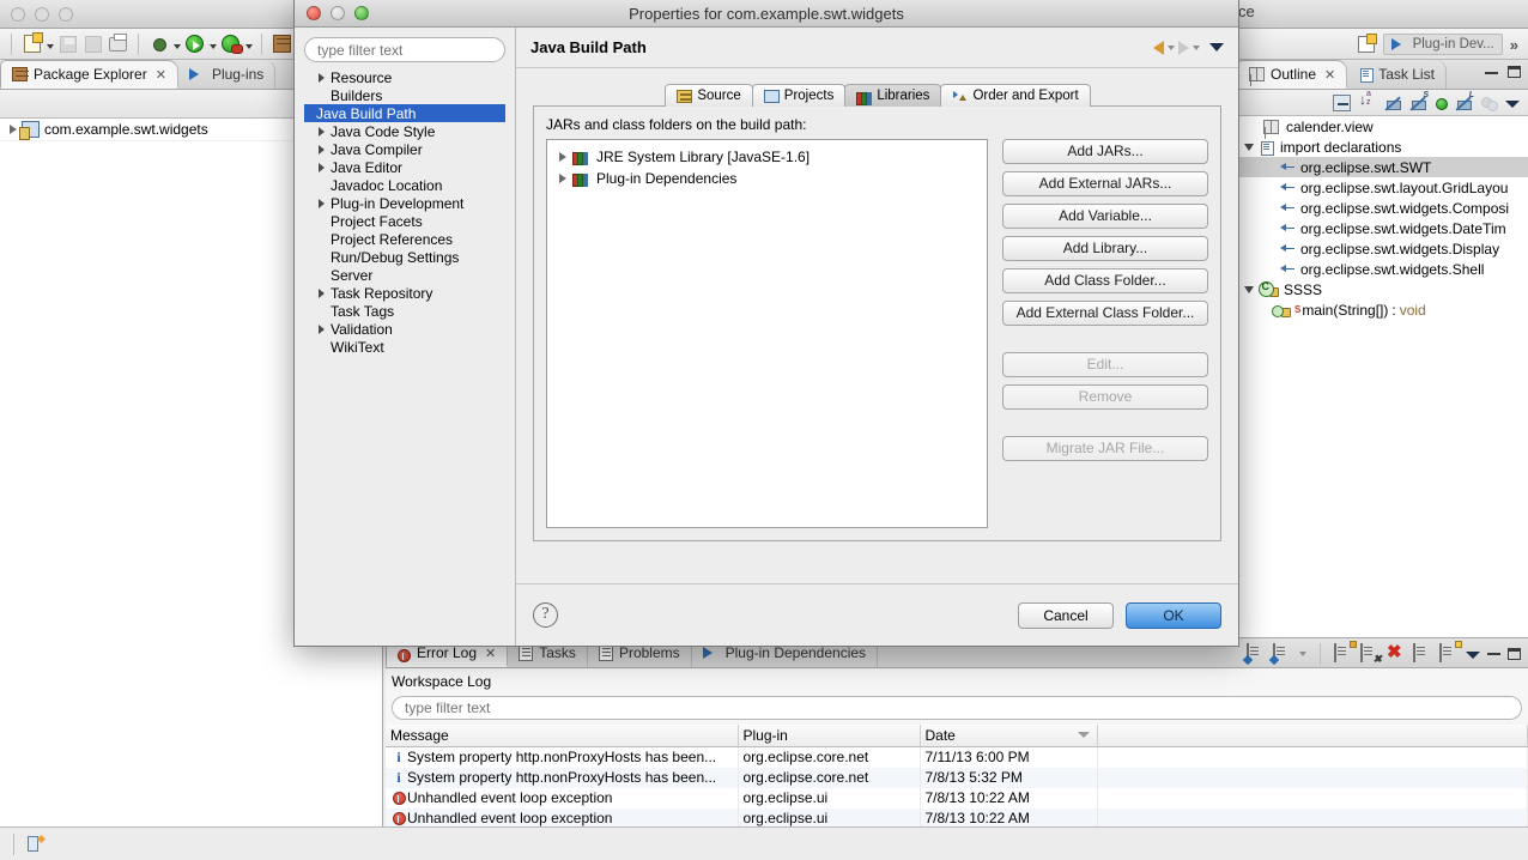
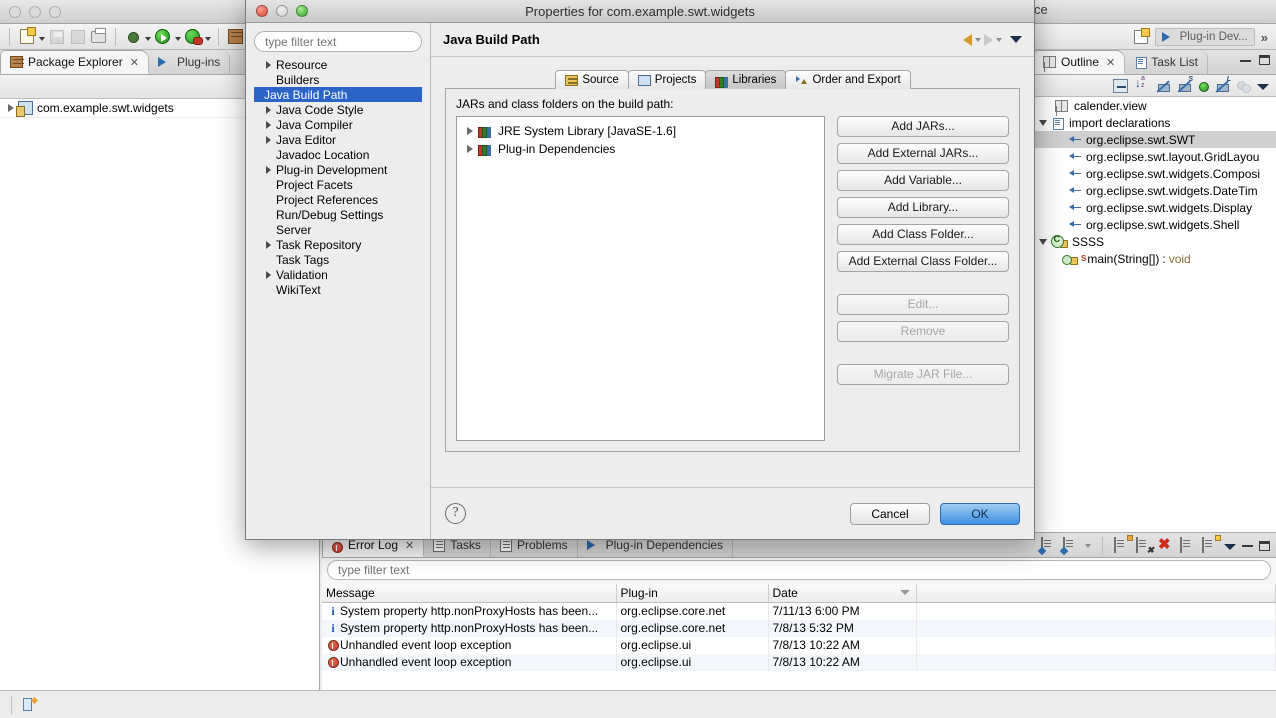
  Plug-in Dev...
  »
  Package Explorer
  ✕
  Plug-ins
  com.example.swt.widgets
  Outline
  ✕
  Task List
  calender.view
  import declarations
  org.eclipse.swt.SWT
  org.eclipse.swt.layout.GridLayou
  org.eclipse.swt.widgets.Composi
  org.eclipse.swt.widgets.DateTim
  org.eclipse.swt.widgets.Display
  org.eclipse.swt.widgets.Shell
  SSSS
  S
  main(String[])
  :
  void
  Error Log
  ✕
  Tasks
  Problems
  Plug-in Dependencies
  ✖
  ✖
- Workspace Log
  type filter text
  Message	Plug-in	Date
  i System property http.nonProxyHosts has been...	org.eclipse.core.net	7/11/13 6:00 PM
  i System property http.nonProxyHosts has been...	org.eclipse.core.net	7/8/13 5:32 PM
  Unhandled event loop exception	org.eclipse.ui	7/8/13 10:22 AM
  Unhandled event loop exception	org.eclipse.ui	7/8/13 10:22 AM
  Properties for com.example.swt.widgets
  type filter text
  Resource
  Builders
  Java Build Path
  Java Code Style
  Java Compiler
  Java Editor
  Javadoc Location
  Plug-in Development
  Project Facets
  Project References
  Run/Debug Settings
  Server
  Task Repository
  Task Tags
  Validation
  WikiText
  Java Build Path
  Source
  Projects
  Libraries
  Order and Export
  JARs and class folders on the build path:
  JRE System Library [JavaSE-1.6]
  Plug-in Dependencies
  Add JARs...
  Add External JARs...
  Add Variable...
  Add Library...
  Add Class Folder...
  Add External Class Folder...
  Edit...
  Remove
  Migrate JAR File...
  ?
  Cancel
  OK
